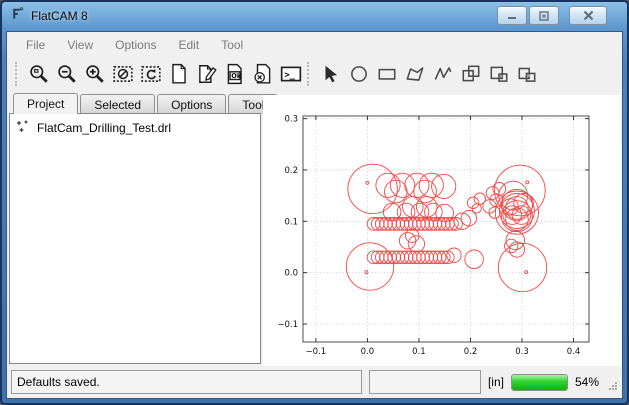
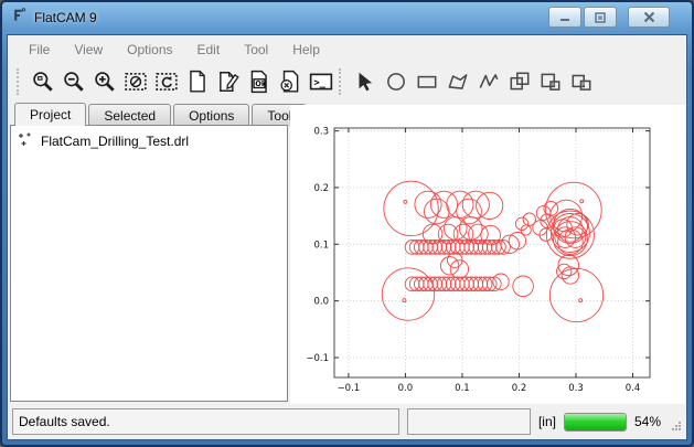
- FlatCAM 8
+ FlatCAM 9
  File
  View
  Options
  Edit
  Tool
+ Help
  Ok
  >_
  Project
  Selected
  Options
  Too
  FlatCam_Drilling_Test.drl
  −0.1
  0.0
  0.1
  0.2
  0.3
  0.4
  0.3
  0.2
  0.1
  0.0
  −0.1
  Defaults saved.
  [in]
  54%
